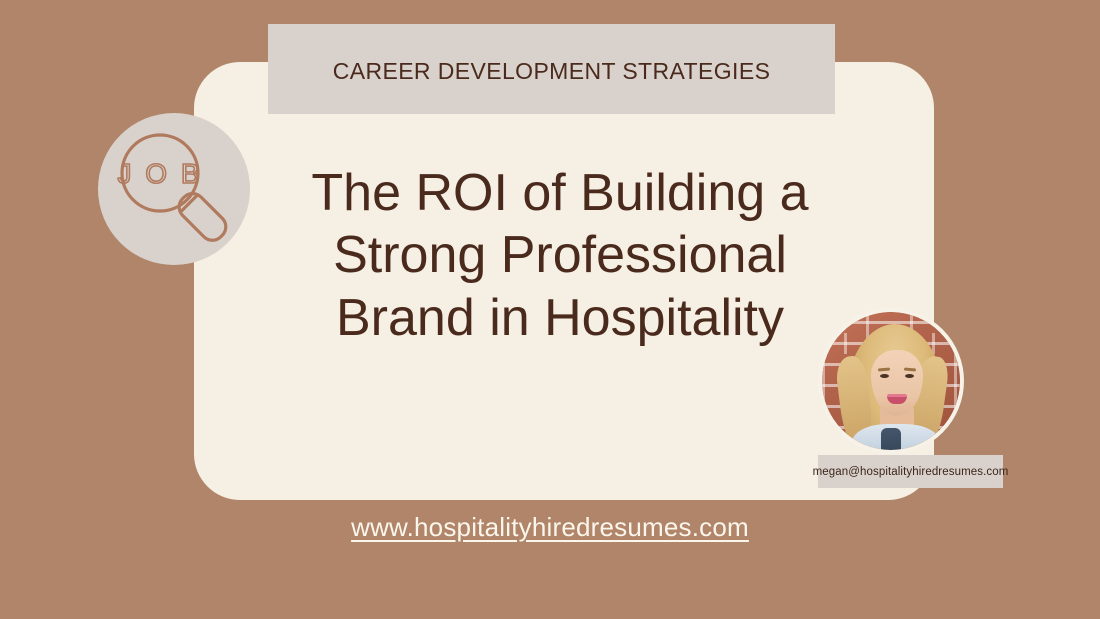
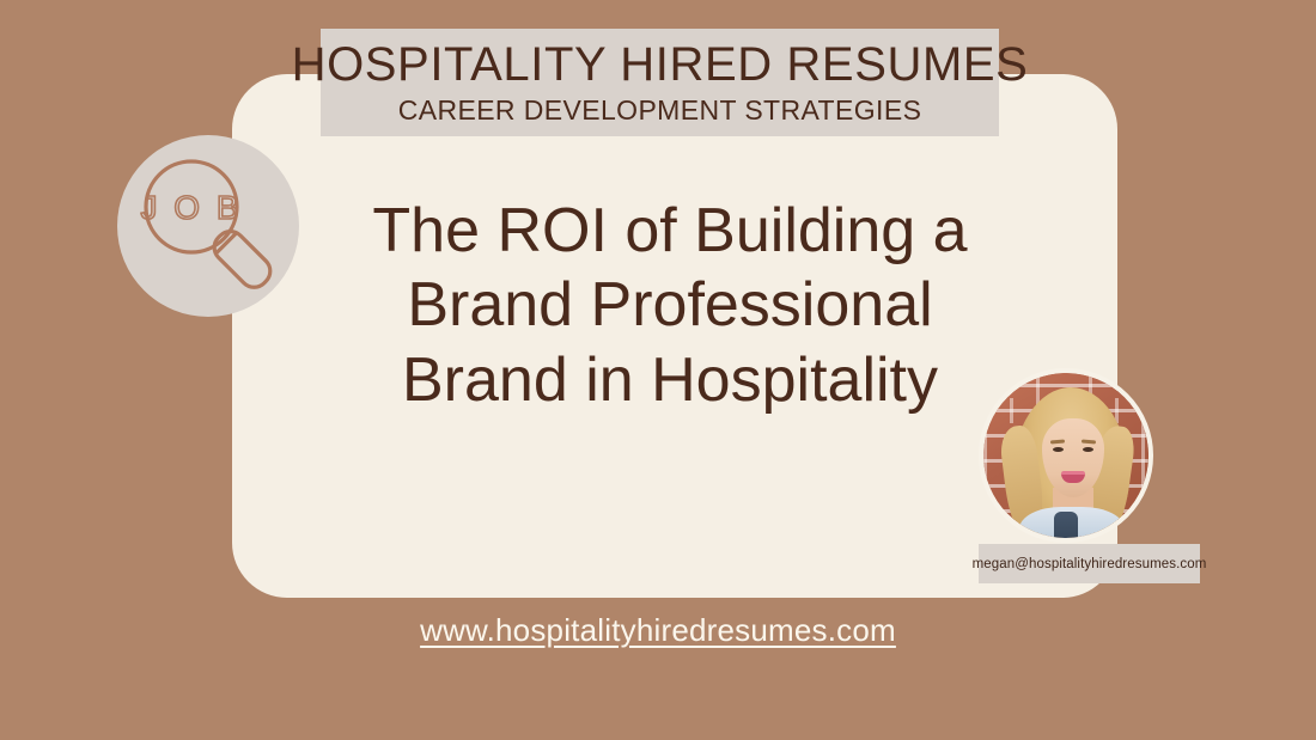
+ HOSPITALITY HIRED RESUMES
  CAREER DEVELOPMENT STRATEGIES
  J O B
- The ROI of Building a Strong Professional Brand in Hospitality
+ The ROI of Building a Brand Professional Brand in Hospitality
  megan@hospitalityhiredresumes.com
  www.hospitalityhiredresumes.com
